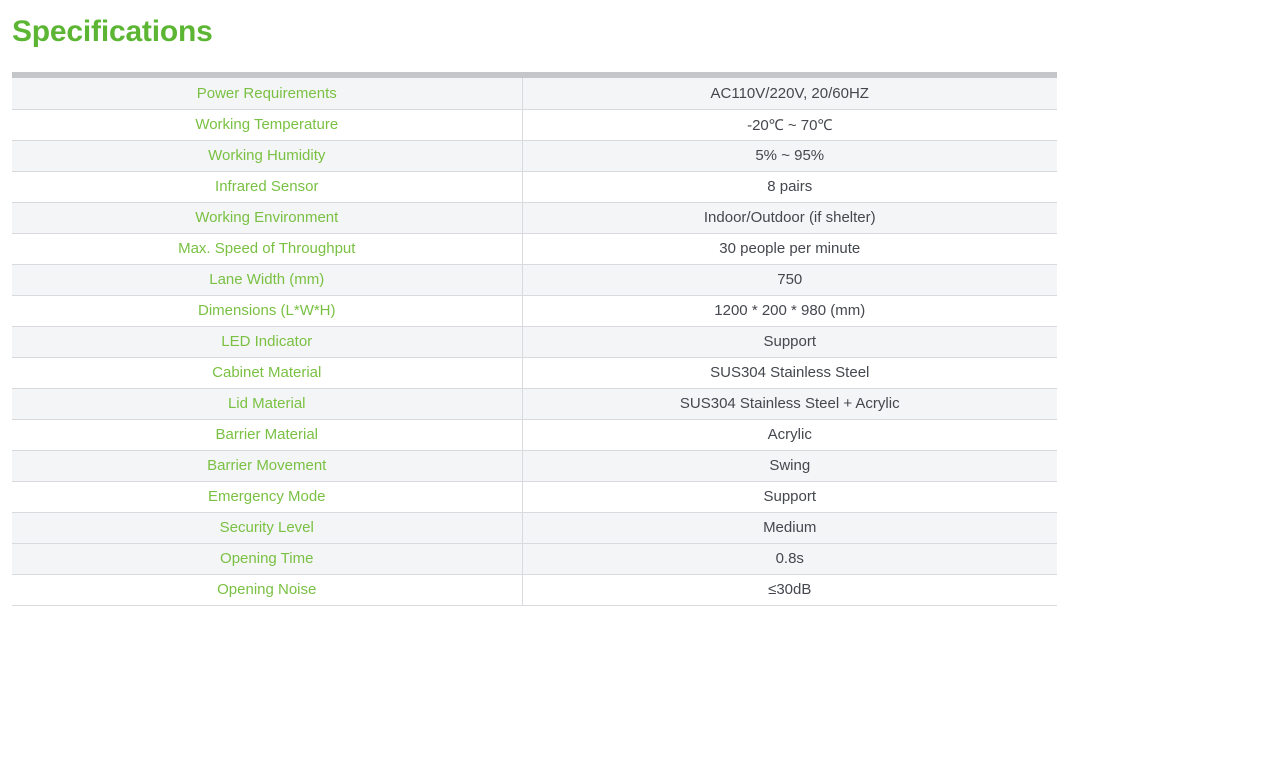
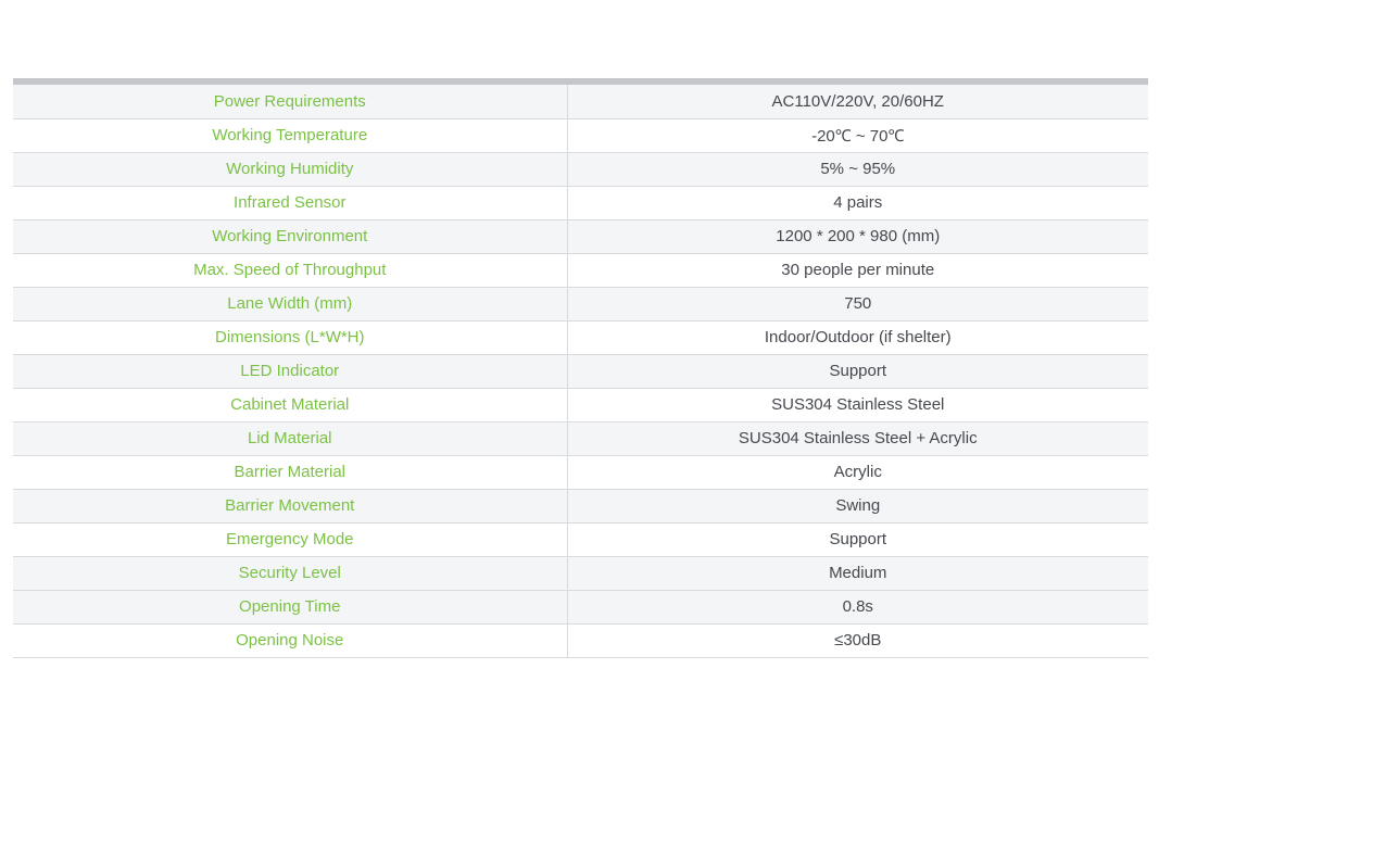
- Specifications
  Power Requirements	AC110V/220V, 20/60HZ
  Working Temperature	-20℃ ~ 70℃
  Working Humidity	5% ~ 95%
- Infrared Sensor	8 pairs
+ Infrared Sensor	4 pairs
- Working Environment	Indoor/Outdoor (if shelter)
+ Working Environment	1200 * 200 * 980 (mm)
  Max. Speed of Throughput	30 people per minute
  Lane Width (mm)	750
- Dimensions (L*W*H)	1200 * 200 * 980 (mm)
+ Dimensions (L*W*H)	Indoor/Outdoor (if shelter)
  LED Indicator	Support
  Cabinet Material	SUS304 Stainless Steel
  Lid Material	SUS304 Stainless Steel + Acrylic
  Barrier Material	Acrylic
  Barrier Movement	Swing
  Emergency Mode	Support
  Security Level	Medium
  Opening Time	0.8s
  Opening Noise	≤30dB
